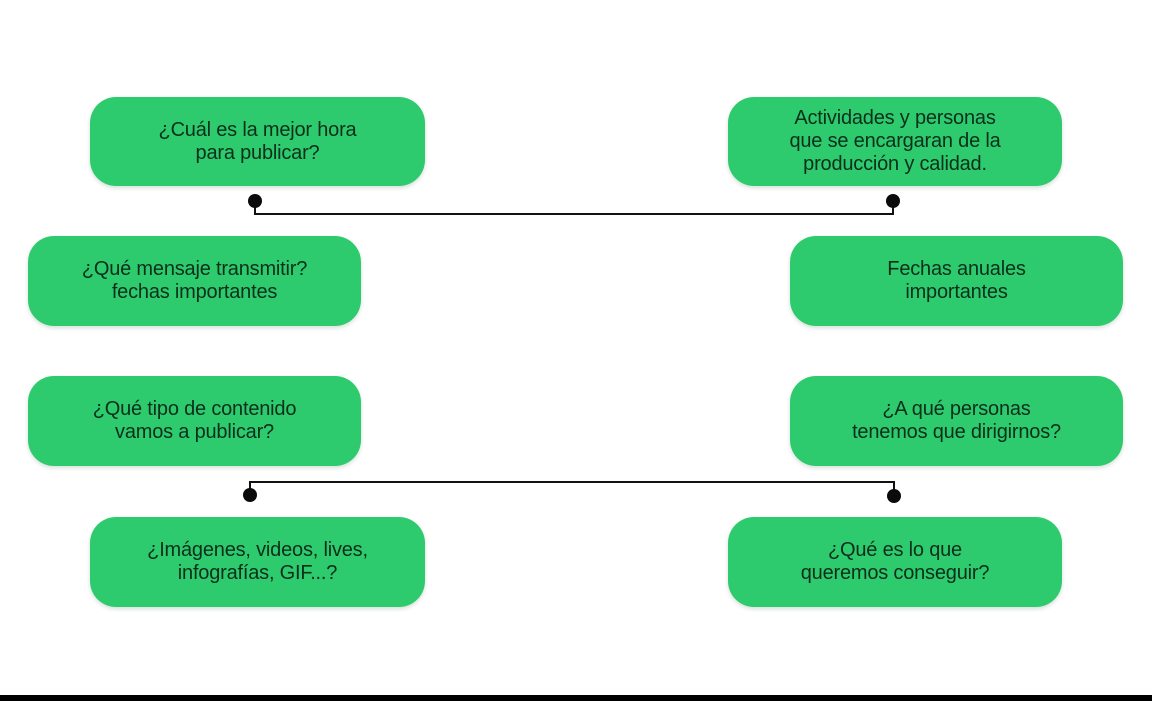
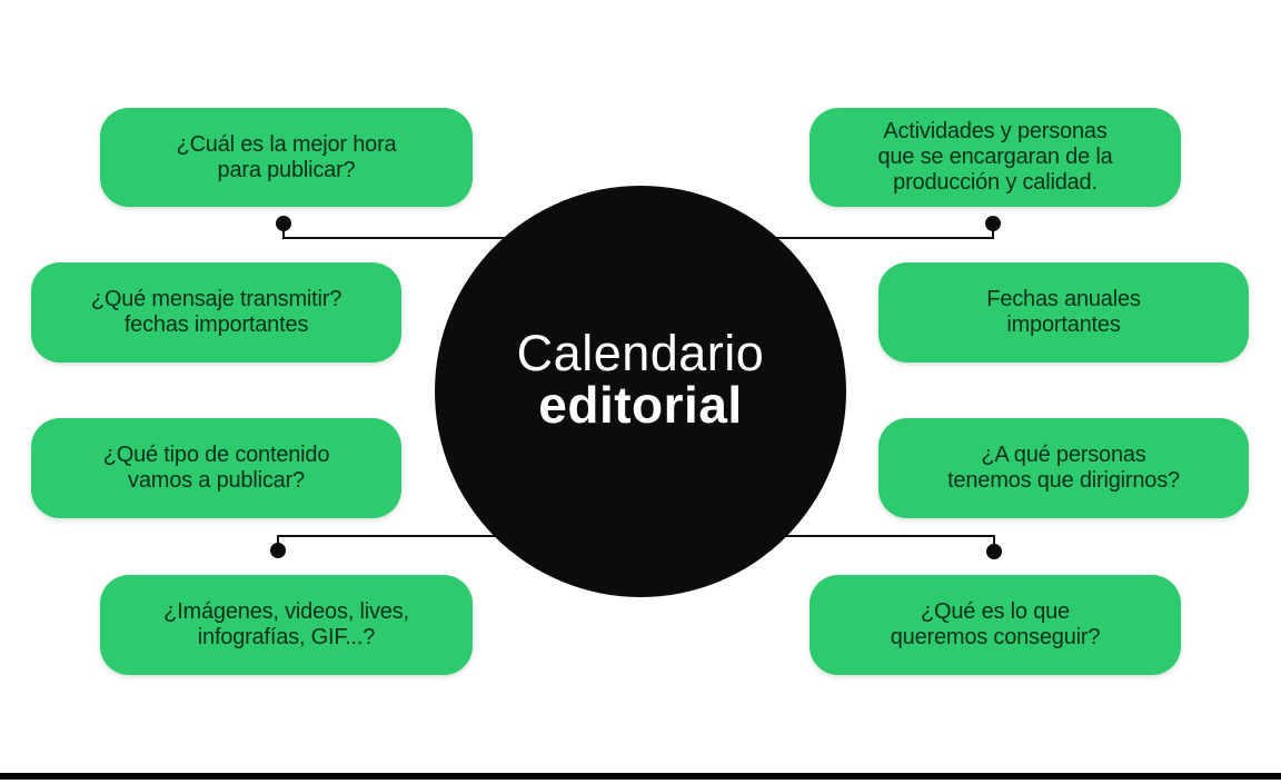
+ Calendario
+ editorial
  ¿Cuál es la mejor hora
  para publicar?
  Actividades y personas
  que se encargaran de la
  producción y calidad.
  ¿Qué mensaje transmitir?
  fechas importantes
  Fechas anuales
  importantes
  ¿Qué tipo de contenido
  vamos a publicar?
  ¿A qué personas
  tenemos que dirigirnos?
  ¿Imágenes, videos, lives,
  infografías, GIF...?
  ¿Qué es lo que
  queremos conseguir?
